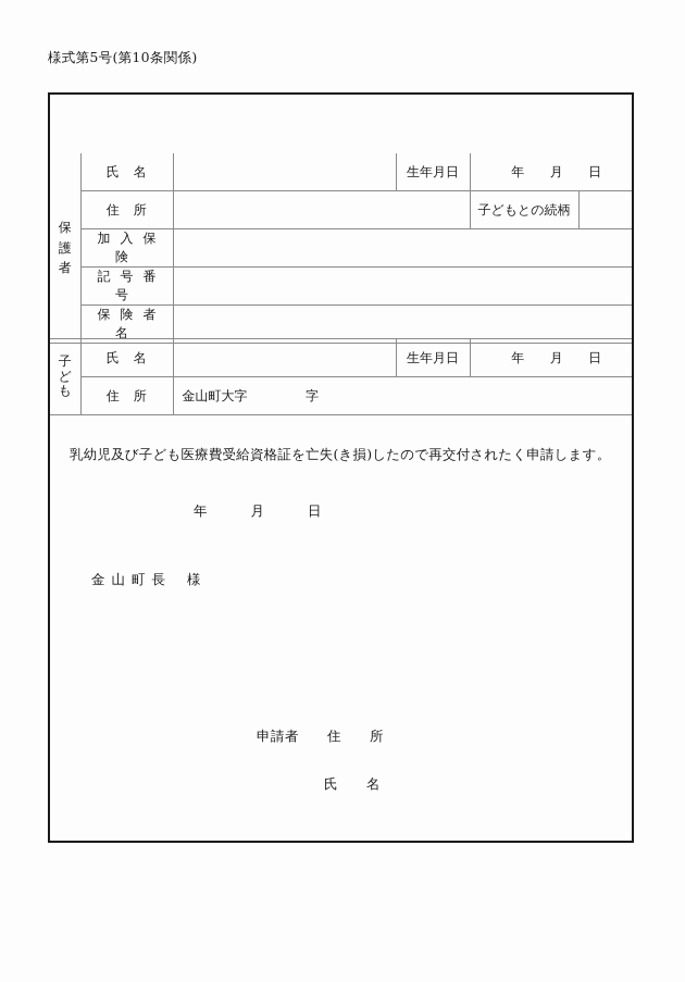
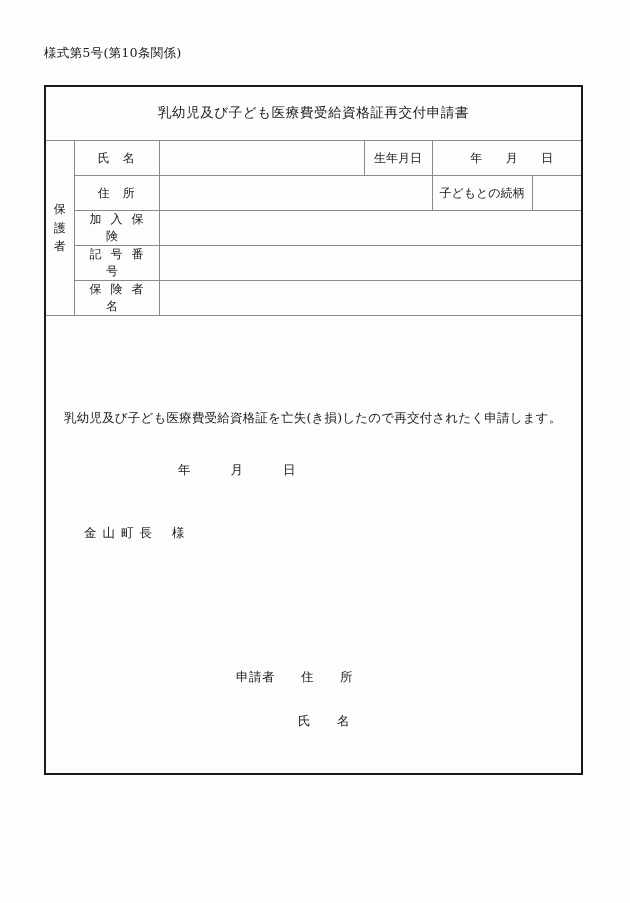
  様式第5号(第10条関係)
+ 乳幼児及び子ども医療費受給資格証再交付申請書
  保 護 者	氏 名		生年月日	年 月 日
  住 所		子どもとの続柄
  加入保険
  記号番号
  保険者名
- 子 ど も	氏 名		生年月日	年 月 日
- 住 所	金山町大字 字
  乳幼児及び子ども医療費受給資格証を亡失(き損)したので再交付されたく申請します。
  年 月 日
  金山町長 様
  申請者 住 所
  氏 名
